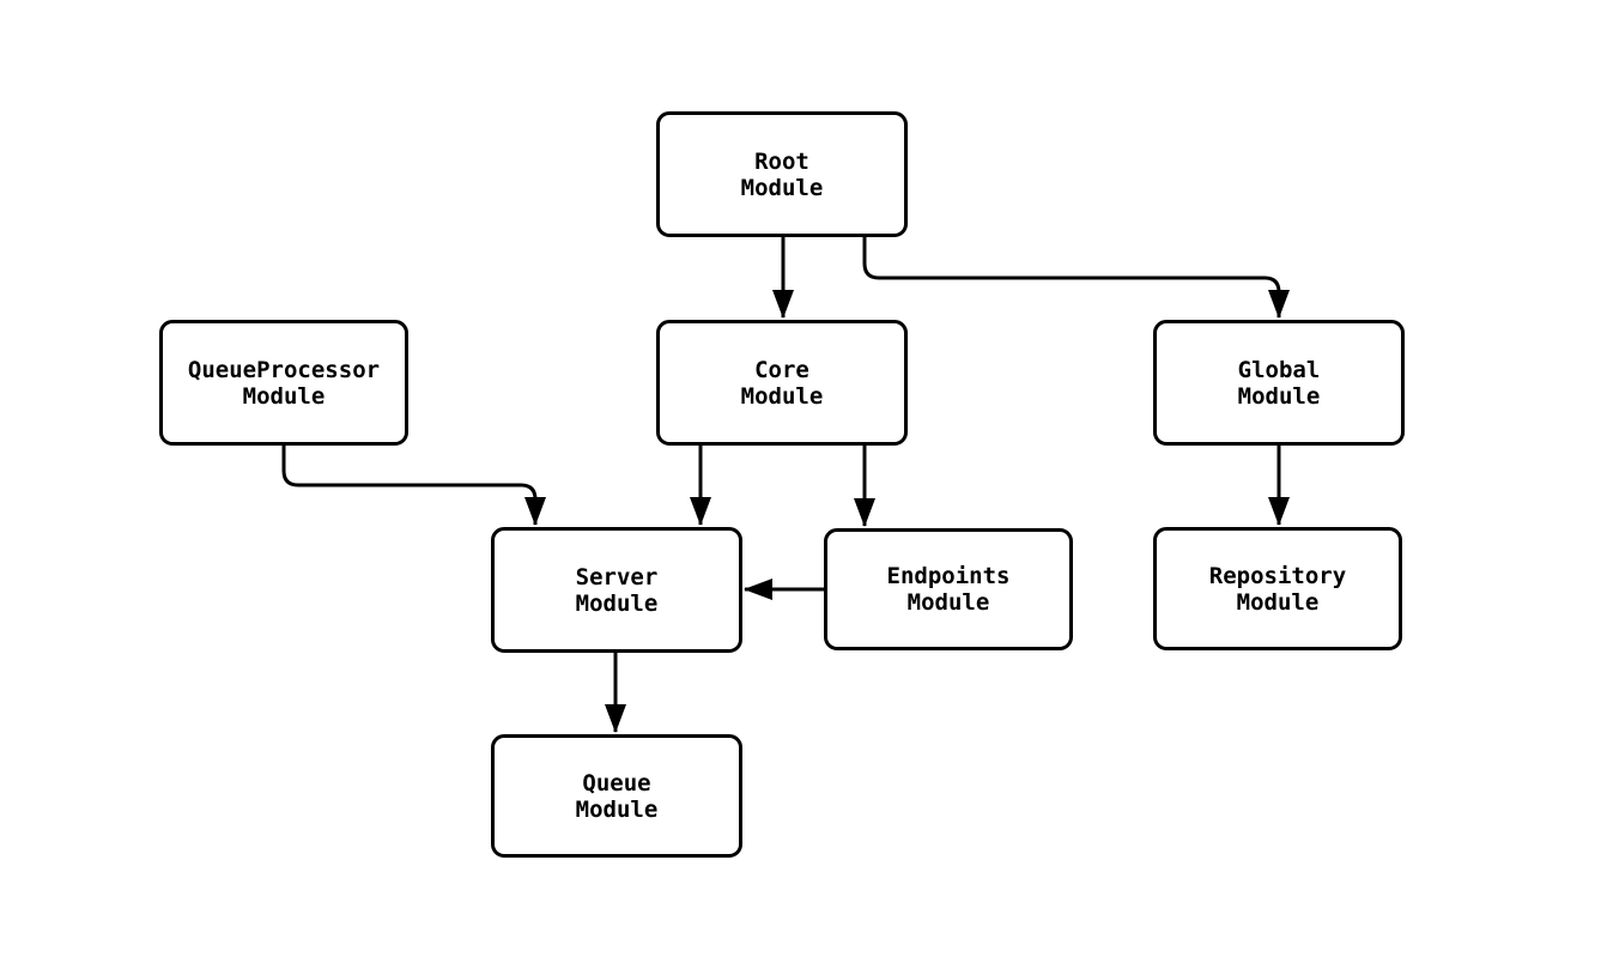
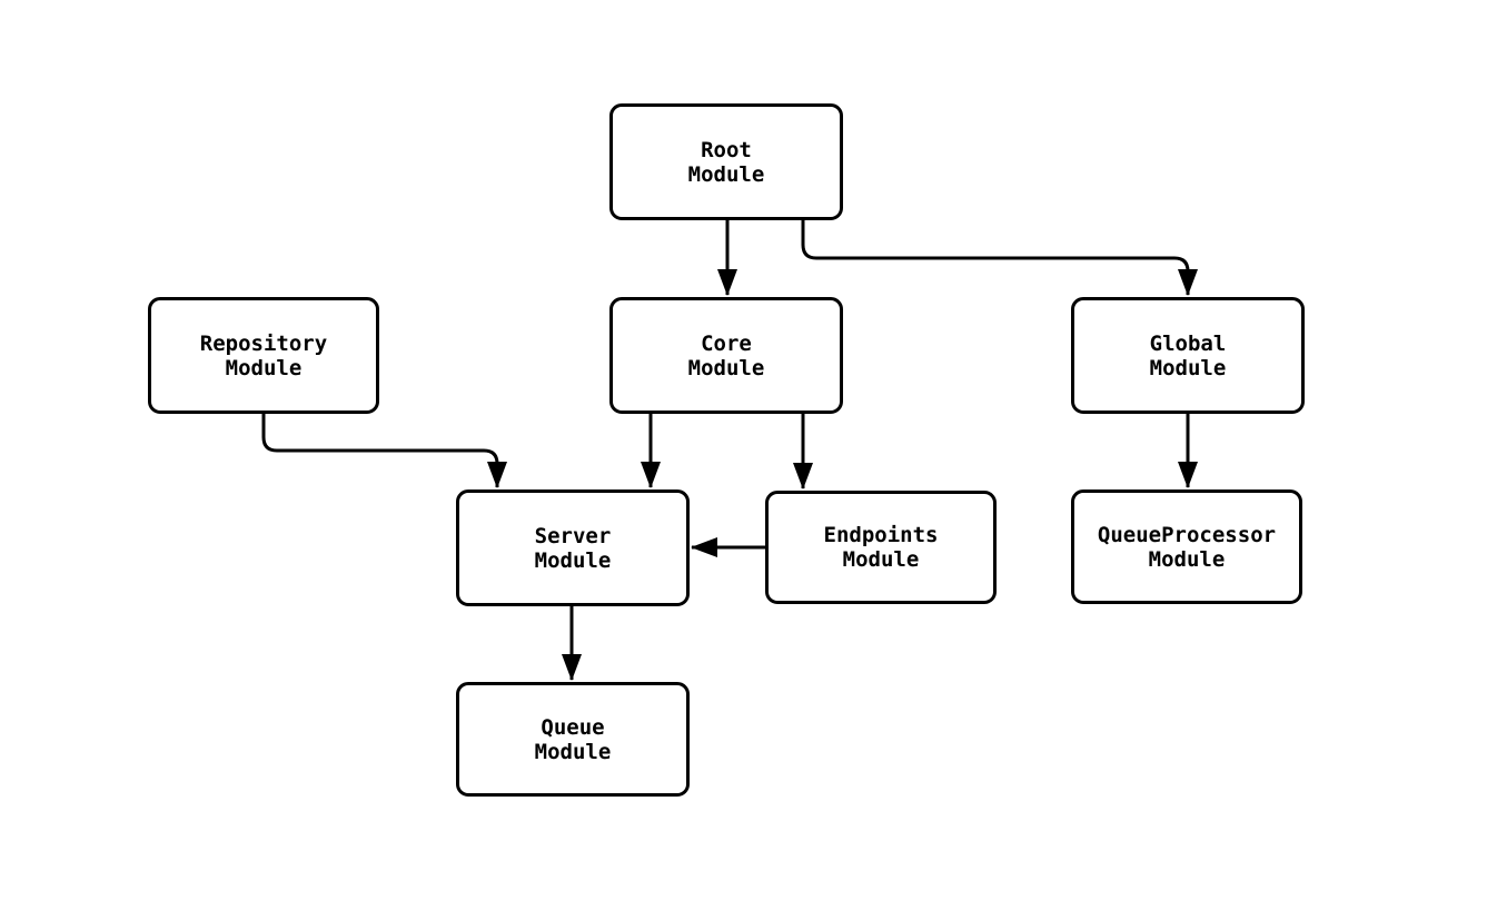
  Root
  Module
- QueueProcessor
+ Repository
  Module
  Core
  Module
  Global
  Module
  Server
  Module
  Endpoints
  Module
- Repository
+ QueueProcessor
  Module
  Queue
  Module
